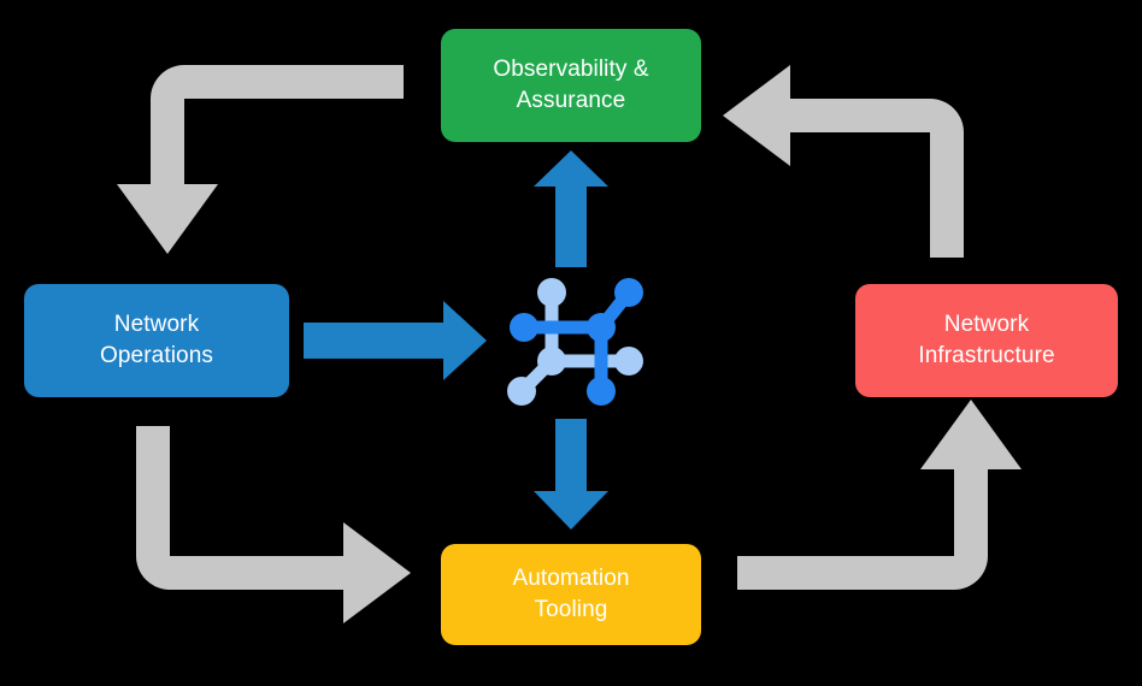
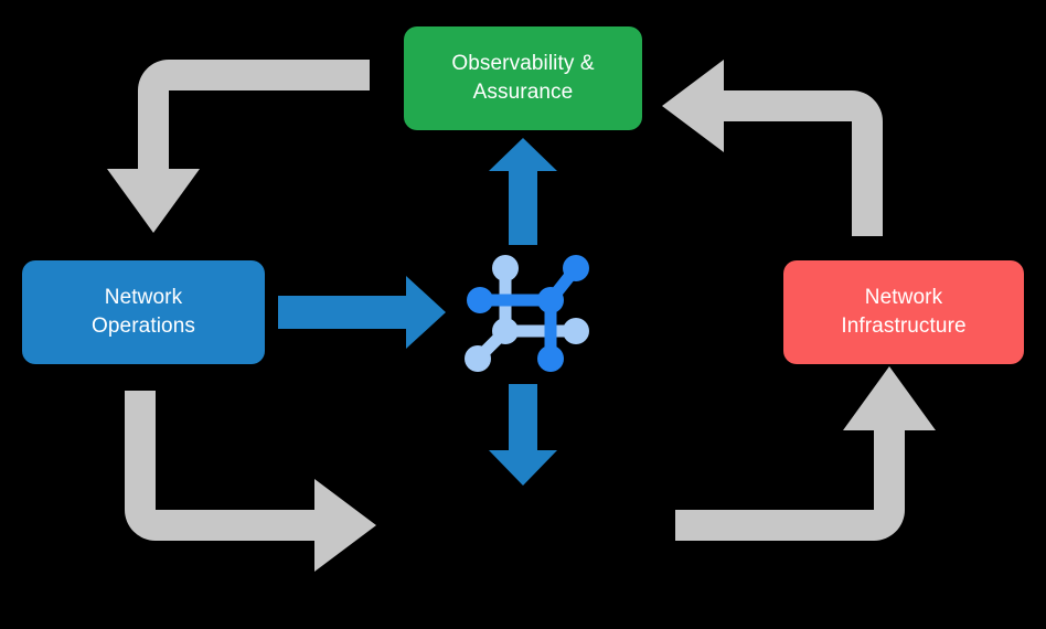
  Observability &
  Assurance
  Network
  Operations
  Network
  Infrastructure
- Automation
- Tooling
